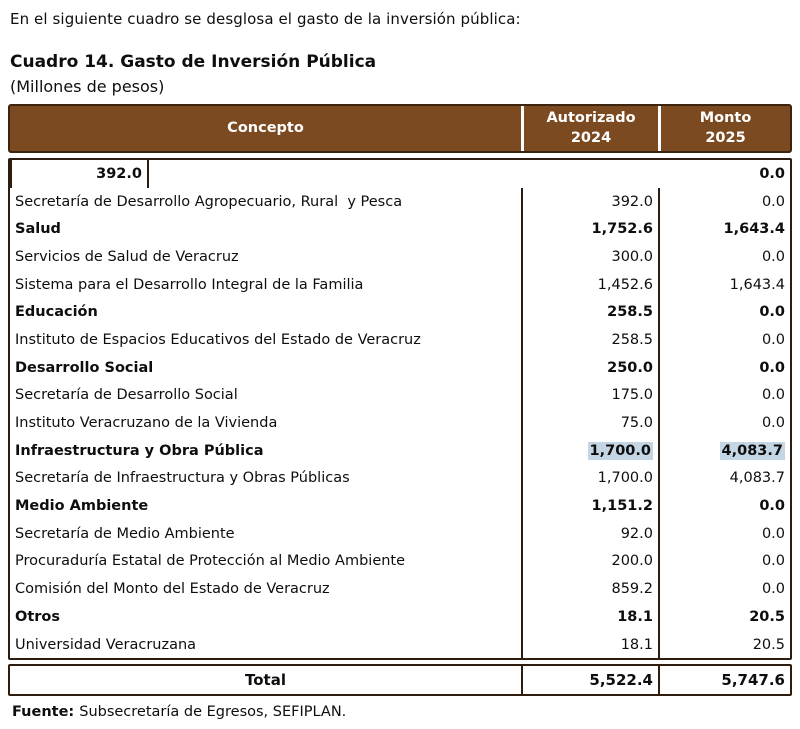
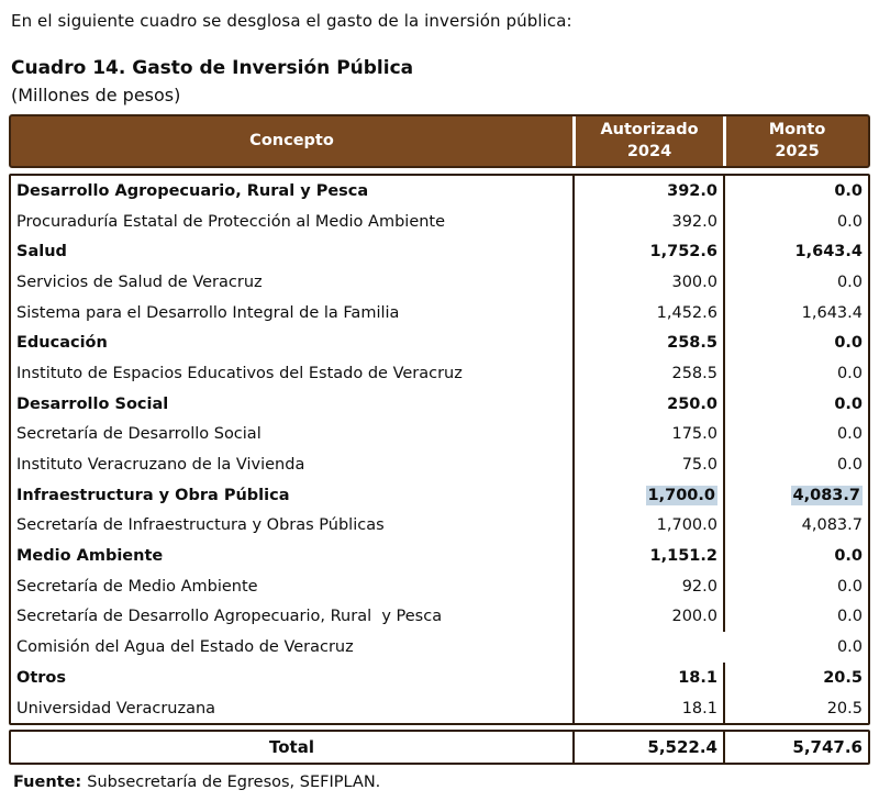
  En el siguiente cuadro se desglosa el gasto de la inversión pública:
  Cuadro 14. Gasto de Inversión Pública
  (Millones de pesos)
  Concepto
  Autorizado
  2024
  Monto
  2025
+ Desarrollo Agropecuario, Rural y Pesca
  392.0
  0.0
- Secretaría de Desarrollo Agropecuario, Rural y Pesca
+ Procuraduría Estatal de Protección al Medio Ambiente
  392.0
  0.0
  Salud
  1,752.6
  1,643.4
  Servicios de Salud de Veracruz
  300.0
  0.0
  Sistema para el Desarrollo Integral de la Familia
  1,452.6
  1,643.4
  Educación
  258.5
  0.0
  Instituto de Espacios Educativos del Estado de Veracruz
  258.5
  0.0
  Desarrollo Social
  250.0
  0.0
  Secretaría de Desarrollo Social
  175.0
  0.0
  Instituto Veracruzano de la Vivienda
  75.0
  0.0
  Infraestructura y Obra Pública
  1,700.0
  4,083.7
  Secretaría de Infraestructura y Obras Públicas
  1,700.0
  4,083.7
  Medio Ambiente
  1,151.2
  0.0
  Secretaría de Medio Ambiente
  92.0
  0.0
- Procuraduría Estatal de Protección al Medio Ambiente
+ Secretaría de Desarrollo Agropecuario, Rural y Pesca
  200.0
  0.0
- Comisión del Monto del Estado de Veracruz
+ Comisión del Agua del Estado de Veracruz
- 859.2
  0.0
  Otros
  18.1
  20.5
  Universidad Veracruzana
  18.1
  20.5
  Total
  5,522.4
  5,747.6
  Fuente: Subsecretaría de Egresos, SEFIPLAN.
